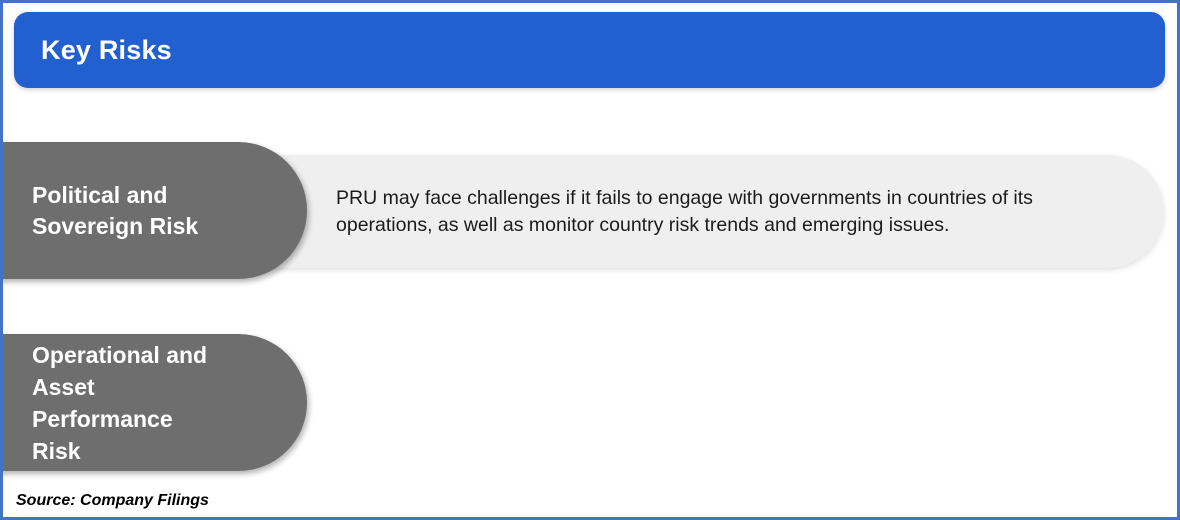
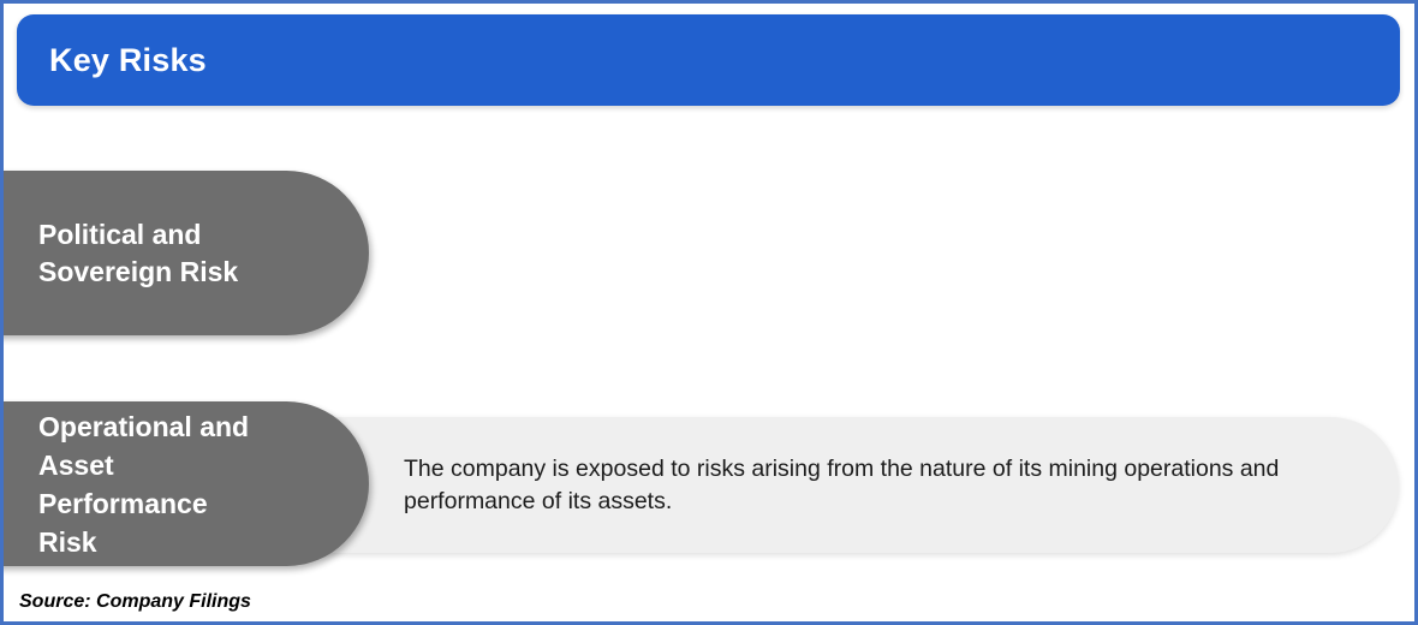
  Key Risks
- PRU may face challenges if it fails to engage with governments in countries of its operations, as well as monitor country risk trends and emerging issues.
  Political and
  Sovereign Risk
+ The company is exposed to risks arising from the nature of its mining operations and performance of its assets.
  Operational and
  Asset
  Performance
  Risk
  Source: Company Filings
